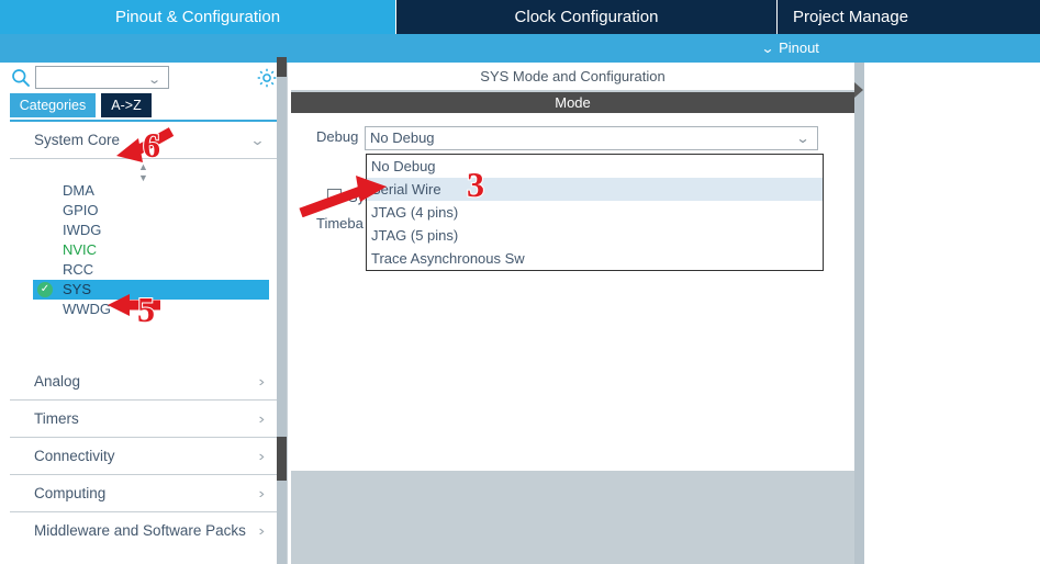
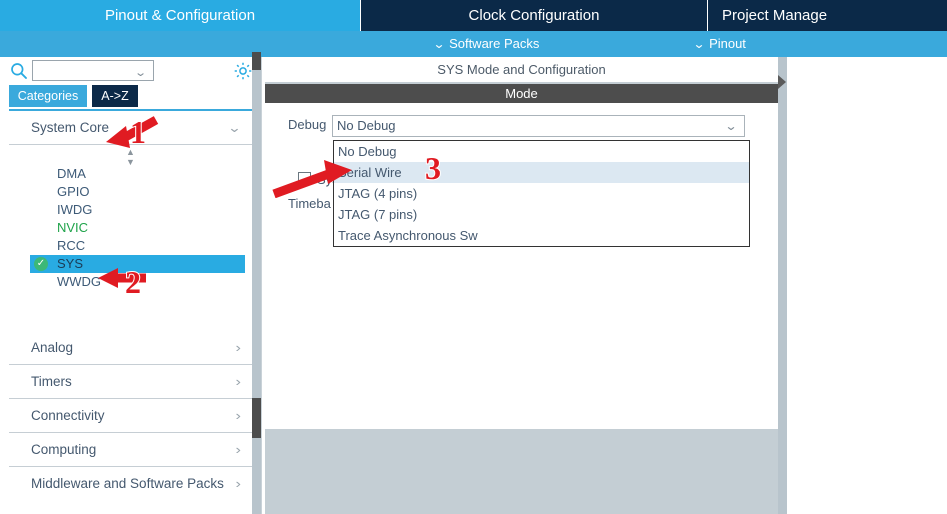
  Pinout & Configuration
  Clock Configuration
  Project Manage
+ ⌄ Software Packs
  ⌄ Pinout
  ⌄
  Categories
  A->Z
  System Core
  ⌄
  ▲
  ▼
  DMA
  GPIO
  IWDG
  NVIC
  RCC
  ✓
  SYS
  WWDG
  Analog
  ›
  Timers
  ›
  Connectivity
  ›
  Computing
  ›
  Middleware and Software Packs
  ›
  SYS Mode and Configuration
  Mode
  Debug
  No Debug
  ⌄
  Timeba
  No Debug
  erial Wire
  JTAG (4 pins)
- JTAG (5 pins)
+ JTAG (7 pins)
  Trace Asynchronous Sw
- 6
+ 1
- 5
+ 2
  3
